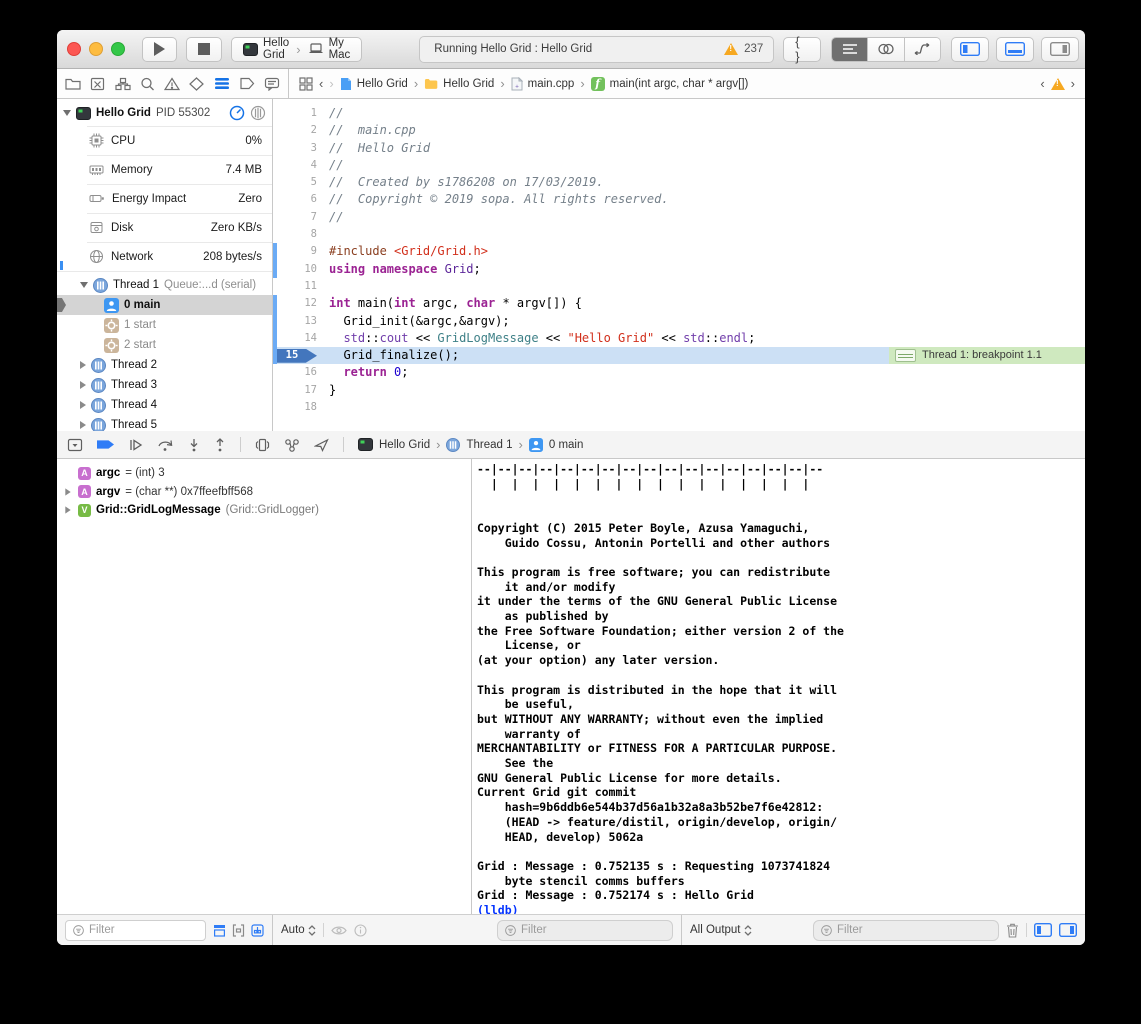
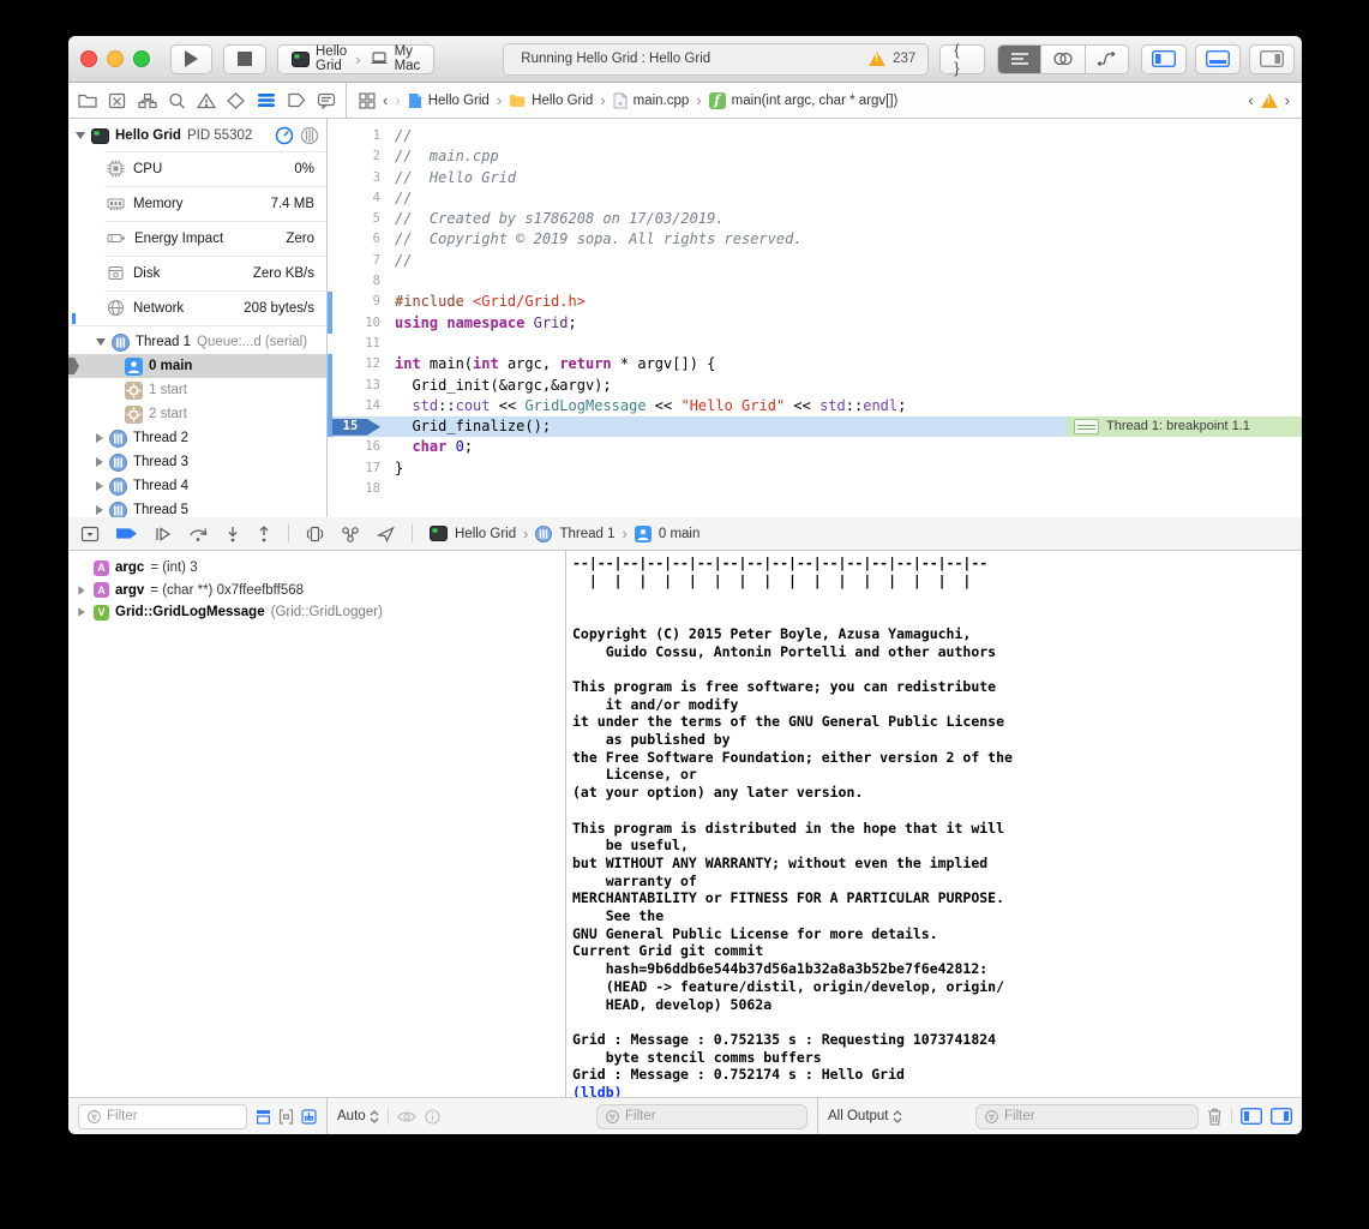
  Hello Grid
  ›
  My Mac
  Running Hello Grid : Hello Grid
  237
  { }
  ‹
  ›
  Hello Grid
  ›
  Hello Grid
  ›
  main.cpp
  ›
  f
  main(int argc, char * argv[])
  ‹
  ›
  Hello Grid
  PID 55302
  CPU
  0%
  Memory
  7.4 MB
  Energy Impact
  Zero
  Disk
  Zero KB/s
  Network
  208 bytes/s
  Thread 1
  Queue:...d (serial)
  0 main
  1 start
  2 start
  Thread 2
  Thread 3
  Thread 4
  Thread 5
  1
  //
  2
  // main.cpp
  3
  // Hello Grid
  4
  //
  5
  // Created by s1786208 on 17/03/2019.
  6
  // Copyright © 2019 sopa. All rights reserved.
  7
  //
  8
  9
  #include <Grid/Grid.h>
  10
  using namespace Grid;
  11
  12
- int main(int argc, char * argv[]) {
+ int main(int argc, return * argv[]) {
  13
  Grid_init(&argc,&argv);
  14
  std::cout << GridLogMessage << "Hello Grid" << std::endl;
  15
  Grid_finalize();
  Thread 1: breakpoint 1.1
  16
- return 0;
+ char 0;
  17
  }
  18
  Hello Grid
  ›
  Thread 1
  ›
  0 main
  A
  argc
  = (int) 3
  A
  argv
  = (char **) 0x7ffeefbff568
  V
  Grid::GridLogMessage
  (Grid::GridLogger)
  --|--|--|--|--|--|--|--|--|--|--|--|--|--|--|--|--
  | | | | | | | | | | | | | | | |
  Copyright (C) 2015 Peter Boyle, Azusa Yamaguchi,
  Guido Cossu, Antonin Portelli and other authors
  This program is free software; you can redistribute
  it and/or modify
  it under the terms of the GNU General Public License
  as published by
  the Free Software Foundation; either version 2 of the
  License, or
  (at your option) any later version.
  This program is distributed in the hope that it will
  be useful,
  but WITHOUT ANY WARRANTY; without even the implied
  warranty of
  MERCHANTABILITY or FITNESS FOR A PARTICULAR PURPOSE.
  See the
  GNU General Public License for more details.
  Current Grid git commit
  hash=9b6ddb6e544b37d56a1b32a8a3b52be7f6e42812:
  (HEAD -> feature/distil, origin/develop, origin/
  HEAD, develop) 5062a
  Grid : Message : 0.752135 s : Requesting 1073741824
  byte stencil comms buffers
  Grid : Message : 0.752174 s : Hello Grid
  (lldb)
  Filter
  Auto
  Filter
  All Output
  Filter
